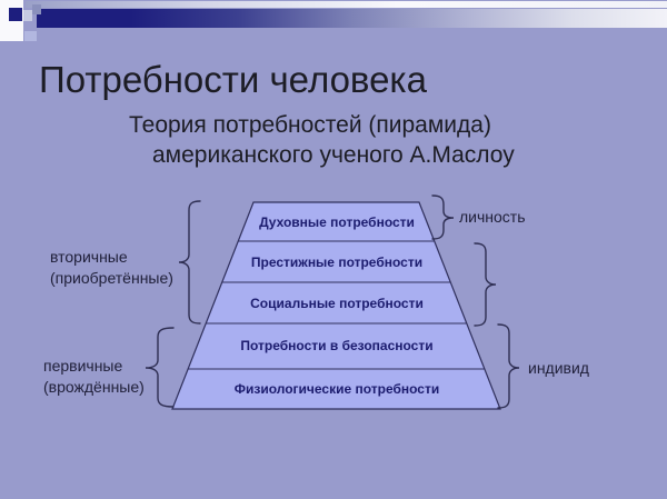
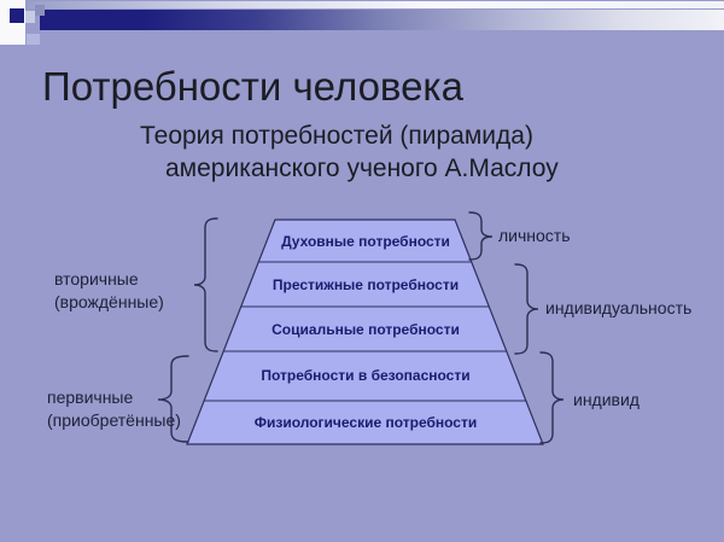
  Потребности человека
  Теория потребностей (пирамида)
  американского ученого А.Маслоу
  Духовные потребности
  Престижные потребности
  Социальные потребности
  Потребности в безопасности
  Физиологические потребности
  вторичные
- (приобретённые)
+ (врождённые)
  первичные
- (врождённые)
+ (приобретённые)
  личность
+ индивидуальность
  индивид
